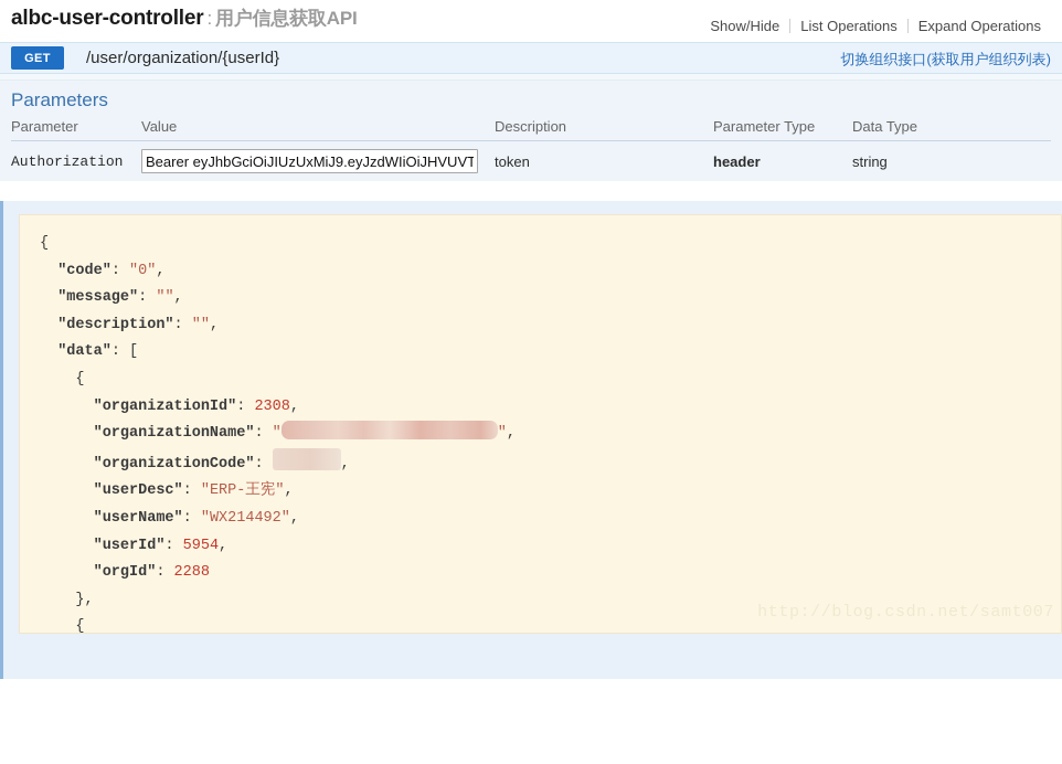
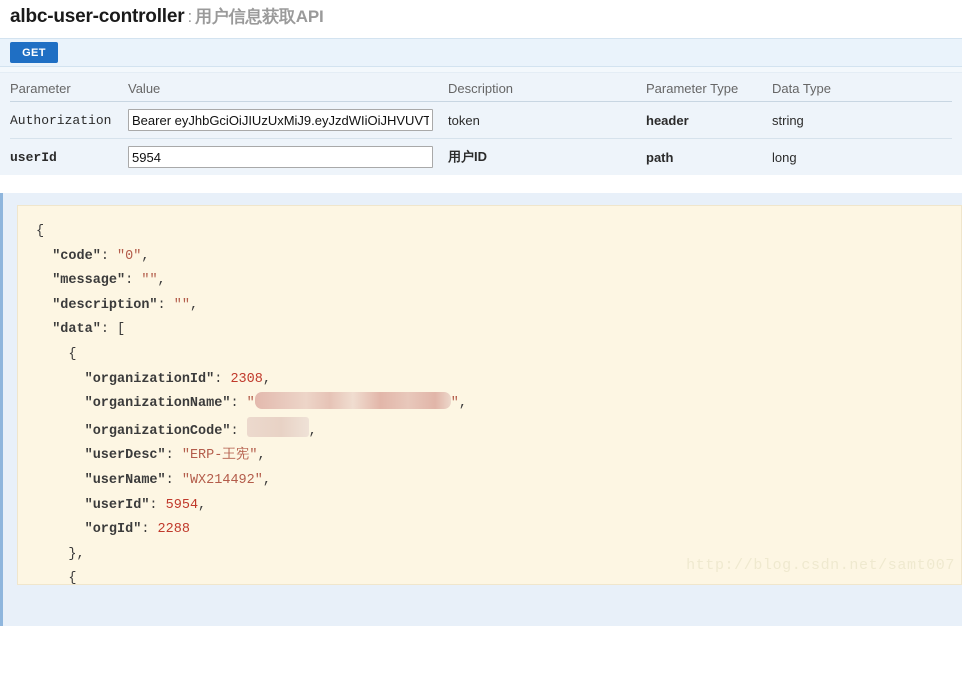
  albc-user-controller : 用户信息获取API
- Show/Hide List Operations Expand Operations
  GET
- /user/organization/{userId}
- 切换组织接口(获取用户组织列表)
- Parameters
  Parameter	Value	Description	Parameter Type	Data Type
  Authorization	Bearer eyJhbGciOiJIUzUxMiJ9.eyJzdWIiOiJHVUVT	token	header	string
+ userId	5954	用户ID	path	long
  { "code": "0", "message": "", "description": "", "data": [ { "organizationId": 2308, "organizationName": " ", "organizationCode": , "userDesc": "ERP-王宪", "userName": "WX214492", "userId": 5954, "orgId": 2288 }, {
